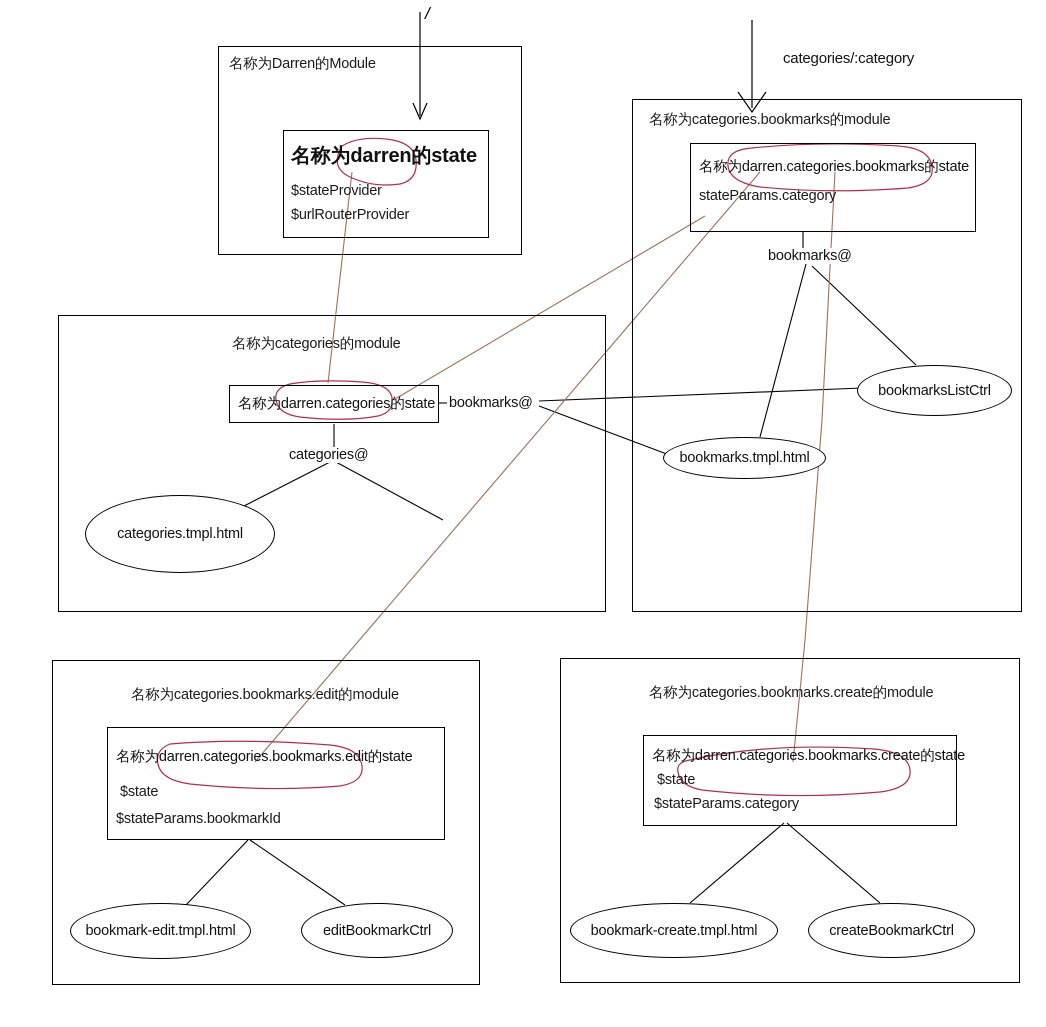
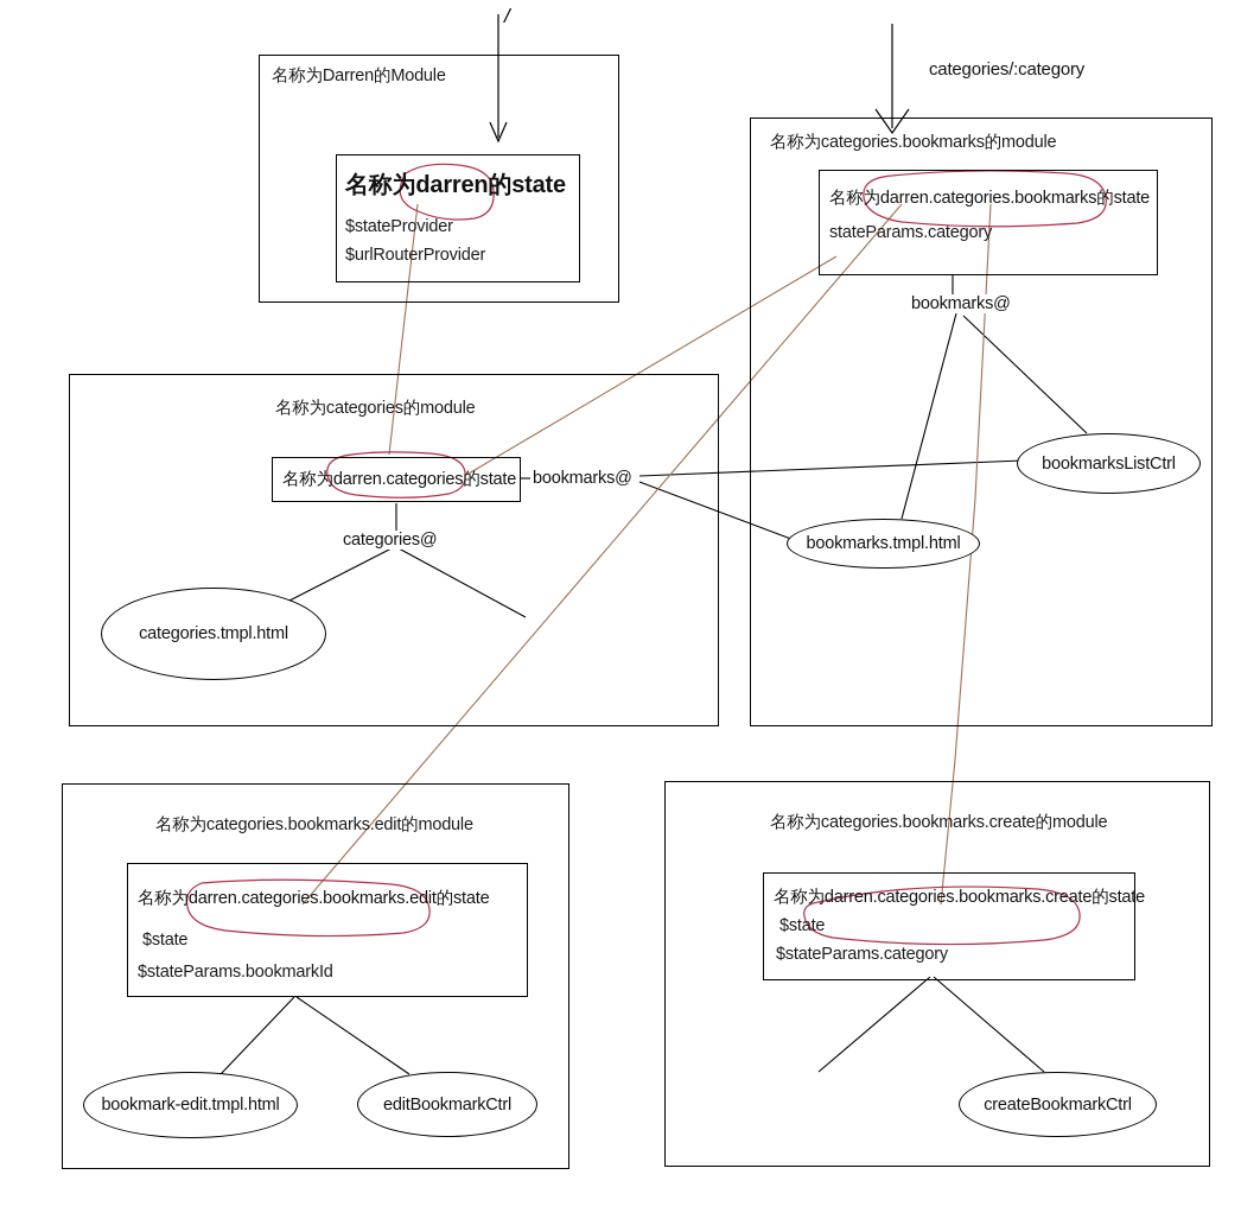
  /
  categories/:category
  名称为Darren的Module
  名称为darren的state
  $stateProvider
  $urlRouterProvider
  名称为categories的module
  名称为darren.categories的state
  bookmarks@
  categories@
  categories.tmpl.html
  名称为categories.bookmarks的module
  名称为darren.categories.bookmarks的state
  stateParams.category
  bookmarks@
  bookmarksListCtrl
  bookmarks.tmpl.html
  名称为categories.bookmarks.edit的module
  名称为darren.categories.bookmarks.edit的state
  $state
  $stateParams.bookmarkId
  bookmark-edit.tmpl.html
  editBookmarkCtrl
  名称为categories.bookmarks.create的module
  名称为darren.categories.bookmarks.create的state
  $state
  $stateParams.category
- bookmark-create.tmpl.html
  createBookmarkCtrl
